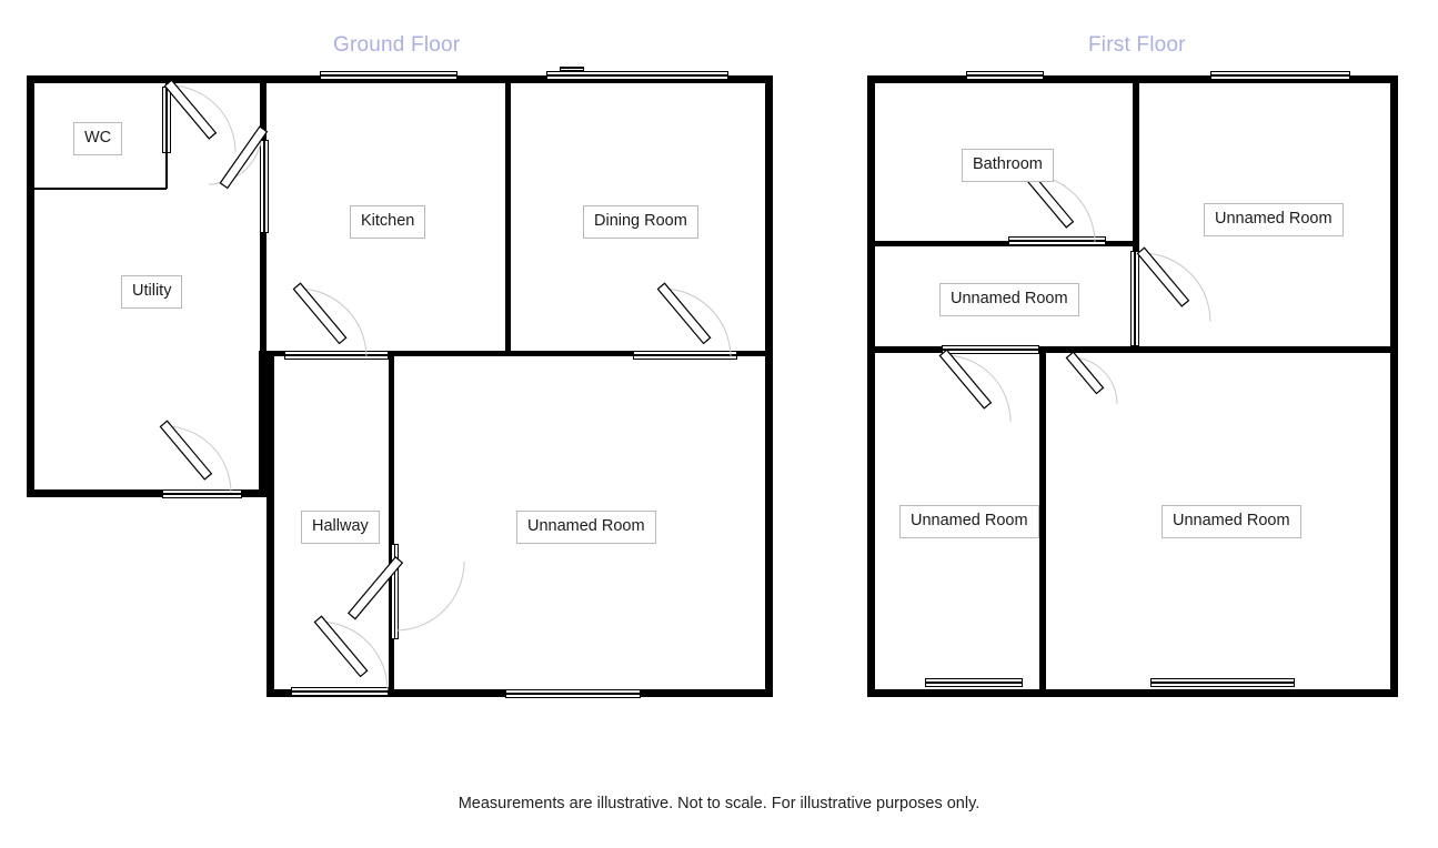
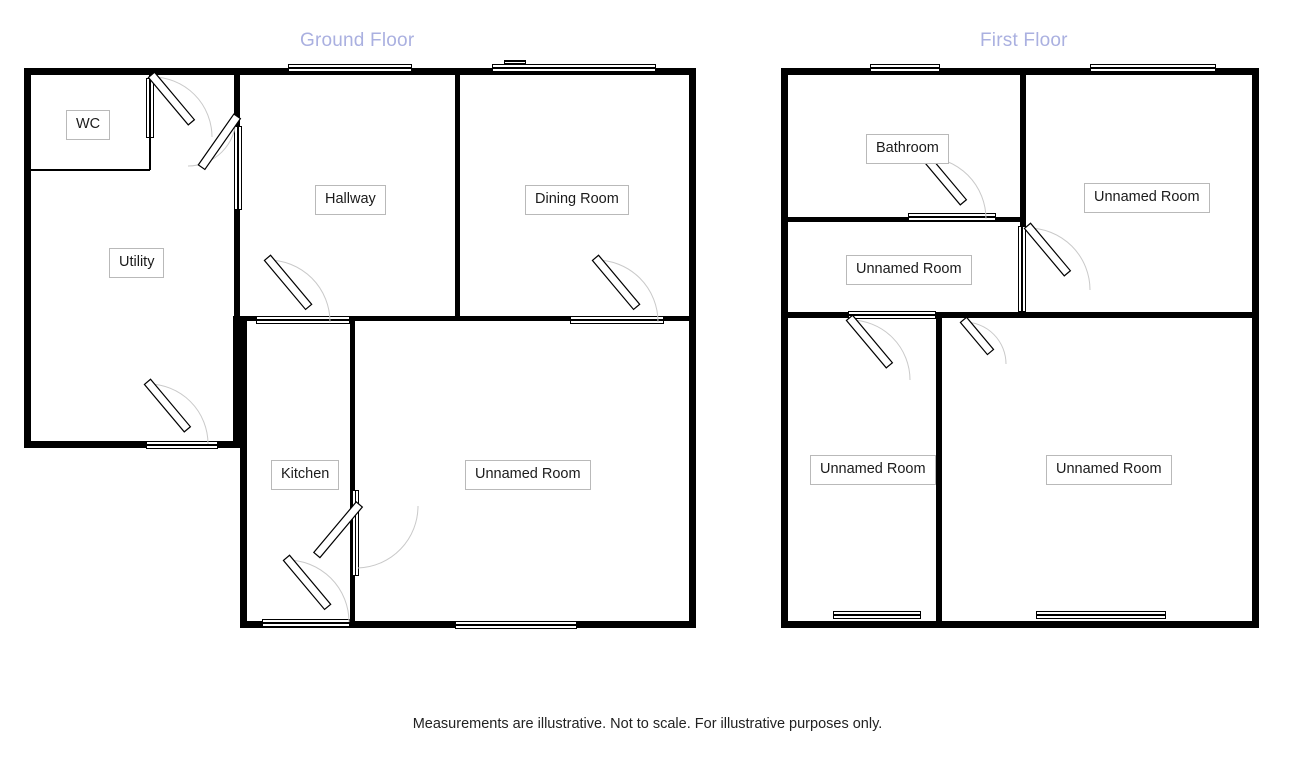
  Ground Floor
  First Floor
  WC
  Utility
- Kitchen
+ Hallway
  Dining Room
- Hallway
+ Kitchen
  Unnamed Room
  Bathroom
  Unnamed Room
  Unnamed Room
  Unnamed Room
  Unnamed Room
  Measurements are illustrative. Not to scale. For illustrative purposes only.
